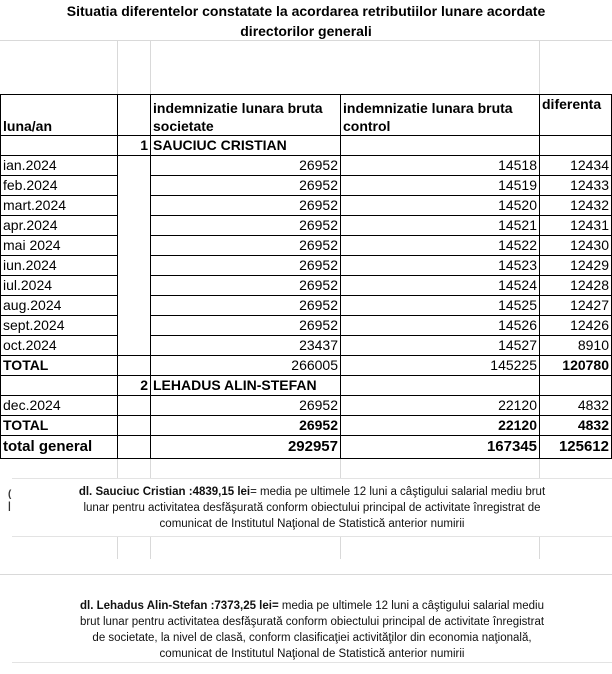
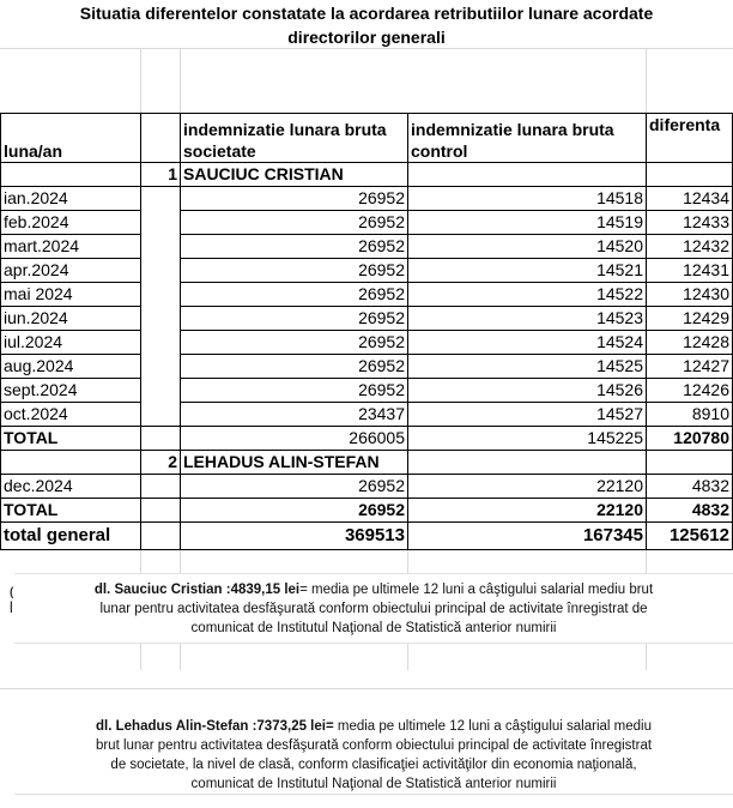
  Situatia diferentelor constatate la acordarea retributiilor lunare acordate
  directorilor generali
  luna/an		indemnizatie lunara bruta societate	indemnizatie lunara bruta control	diferenta
  	1	SAUCIUC CRISTIAN
  ian.2024		26952	14518	12434
  feb.2024		26952	14519	12433
  mart.2024		26952	14520	12432
  apr.2024		26952	14521	12431
  mai 2024		26952	14522	12430
  iun.2024		26952	14523	12429
  iul.2024		26952	14524	12428
  aug.2024		26952	14525	12427
  sept.2024		26952	14526	12426
  oct.2024		23437	14527	8910
  TOTAL		266005	145225	120780
  	2	LEHADUS ALIN-STEFAN
  dec.2024		26952	22120	4832
  TOTAL		26952	22120	4832
- total general		292957	167345	125612
+ total general		369513	167345	125612
  (
  |
  dl. Sauciuc Cristian :4839,15 lei= media pe ultimele 12 luni a câştigului salarial mediu brut
  lunar pentru activitatea desfăşurată conform obiectului principal de activitate înregistrat de
  comunicat de Institutul Naţional de Statistică anterior numirii
  dl. Lehadus Alin-Stefan :7373,25 lei= media pe ultimele 12 luni a câştigului salarial mediu
  brut lunar pentru activitatea desfăşurată conform obiectului principal de activitate înregistrat
  de societate, la nivel de clasă, conform clasificaţiei activităţilor din economia naţională,
  comunicat de Institutul Naţional de Statistică anterior numirii
